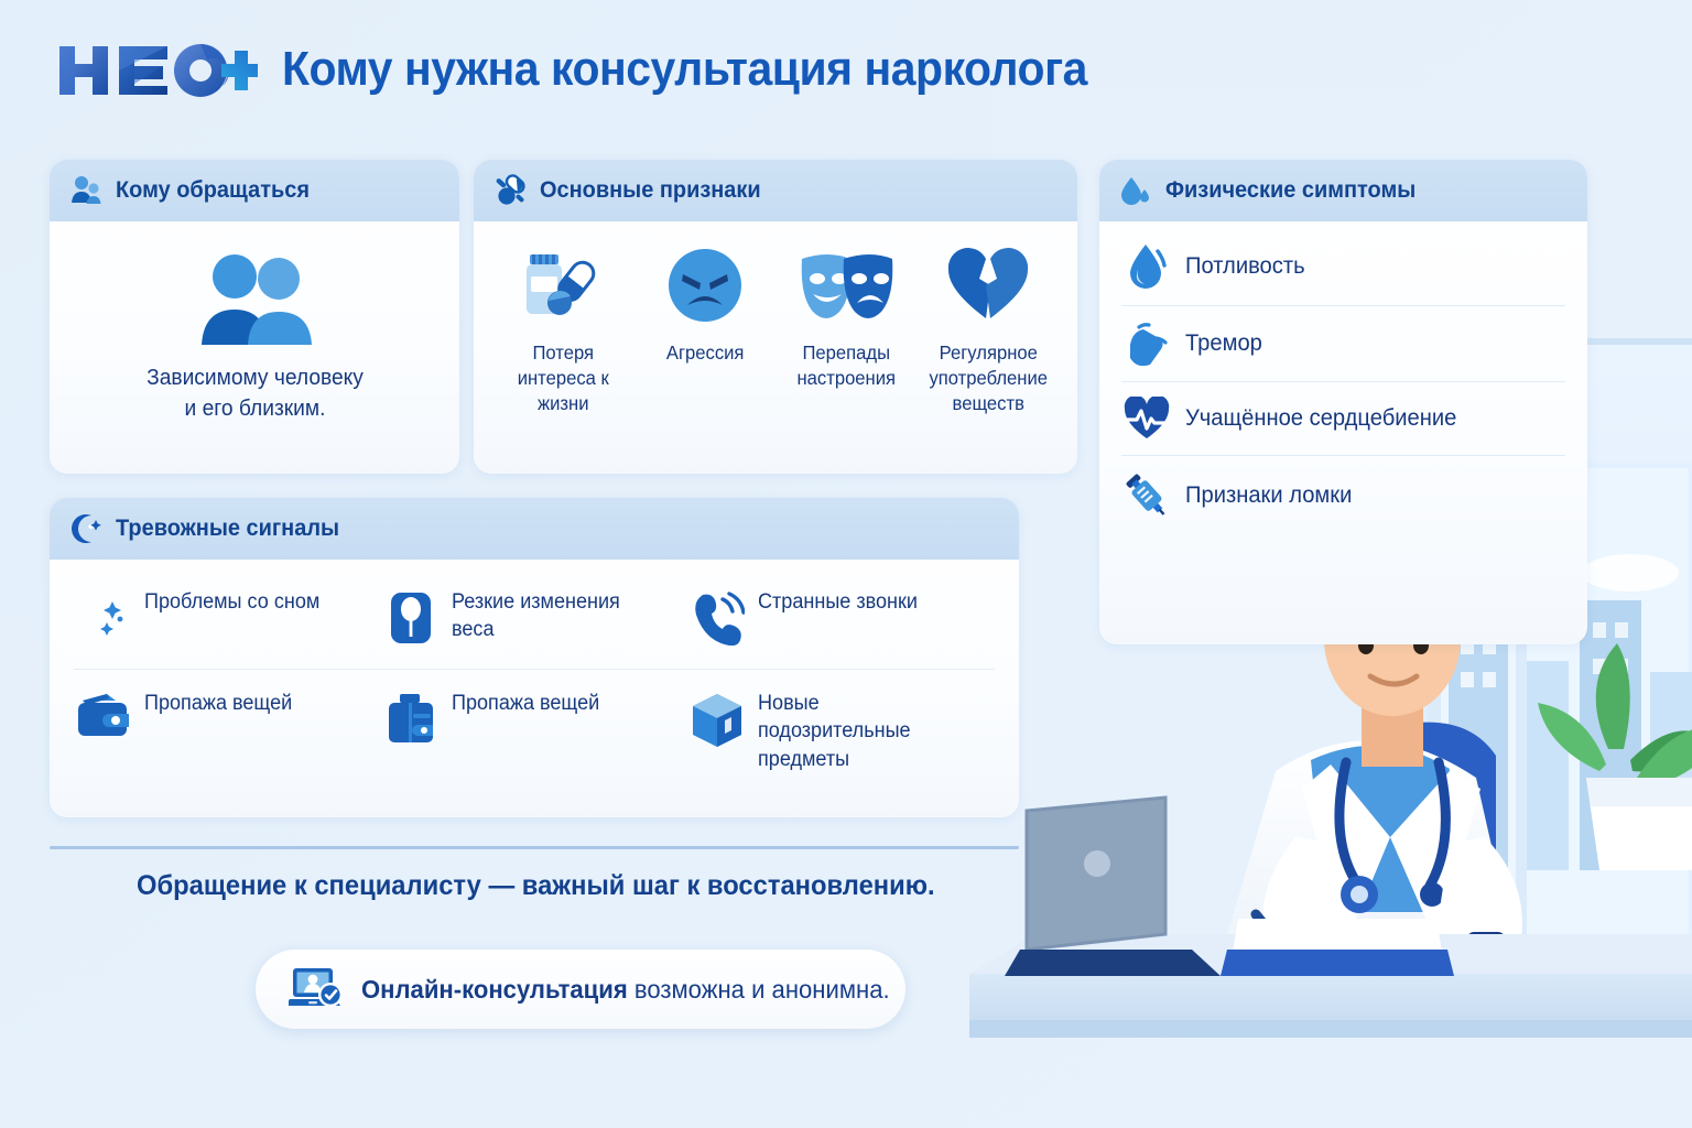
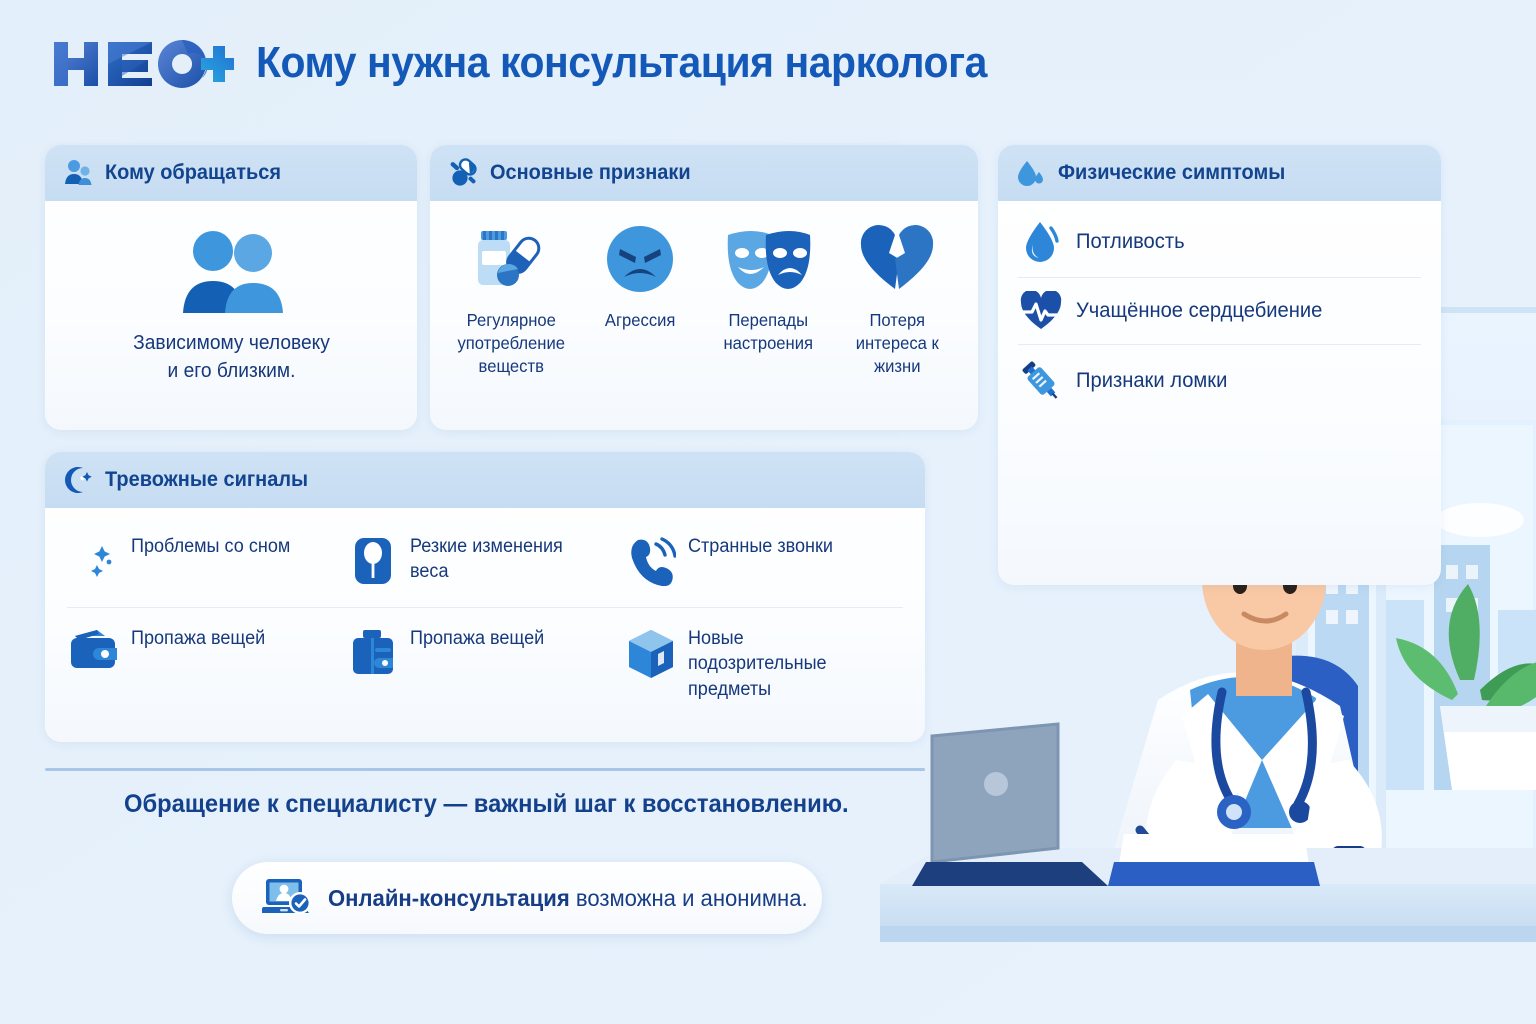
  Кому нужна консультация нарколога
  Кому обращаться
  Зависимому человеку
  и его близким.
  Основные признаки
- Потеря интереса к жизни
+ Регулярное употребление веществ
  Агрессия
  Перепады настроения
- Регулярное употребление веществ
+ Потеря интереса к жизни
  Физические симптомы
  Потливость
- Тремор
  Учащённое сердцебиение
  Признаки ломки
  Тревожные сигналы
  Проблемы со сном
  Резкие изменения веса
  Странные звонки
  Пропажа вещей
  Пропажа вещей
  Новые подозрительные предметы
  Обращение к специалисту — важный шаг к восстановлению.
  Онлайн-консультация возможна и анонимна.
